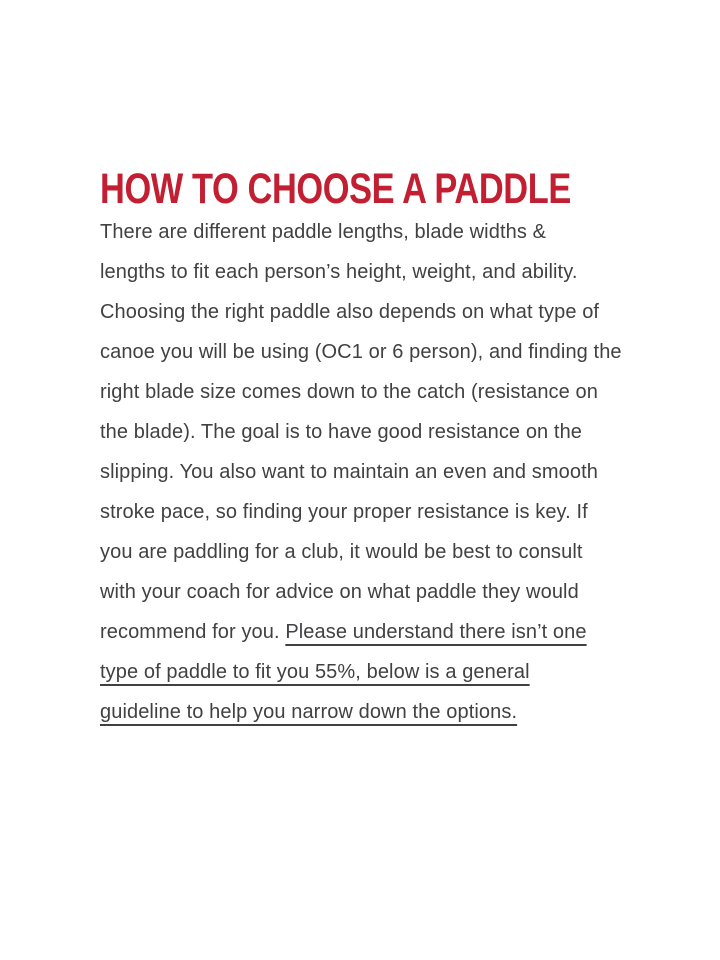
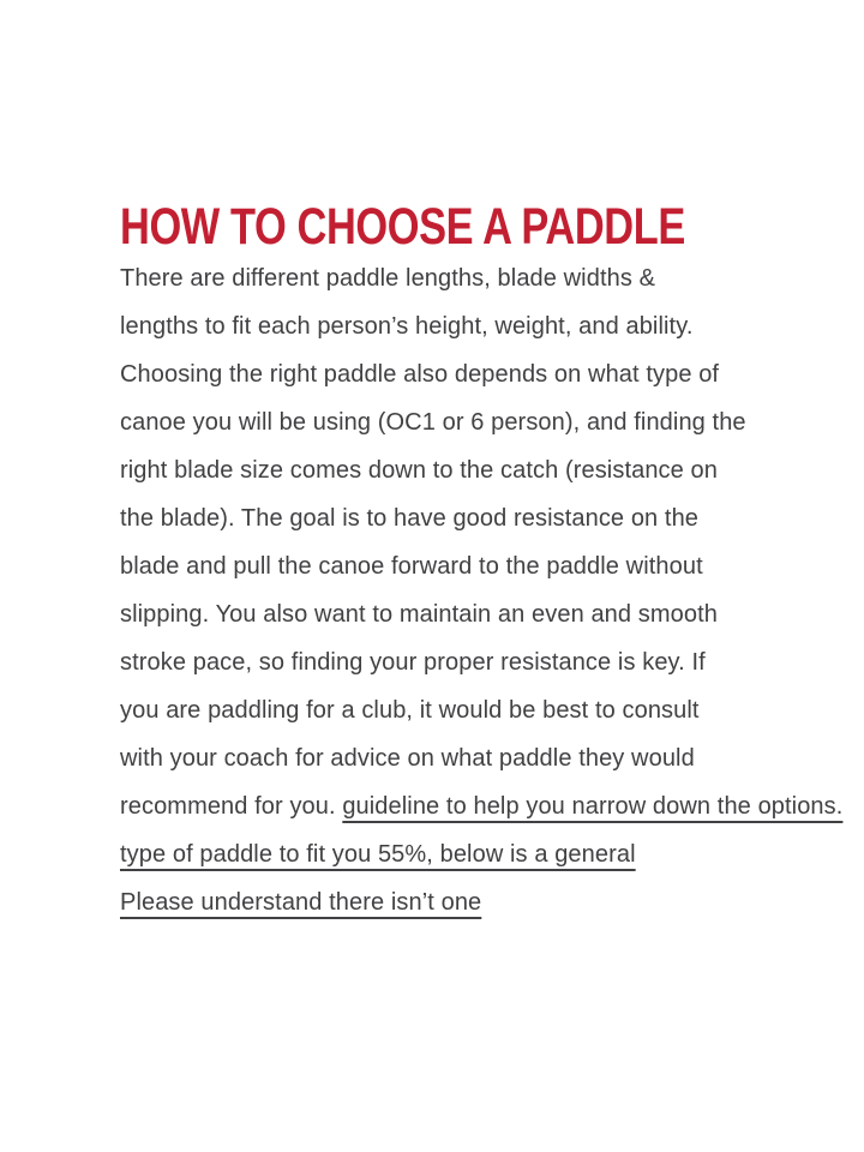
  HOW TO CHOOSE A PADDLE
  There are different paddle lengths, blade widths &
  lengths to fit each person’s height, weight, and ability.
  Choosing the right paddle also depends on what type of
  canoe you will be using (OC1 or 6 person), and finding the
  right blade size comes down to the catch (resistance on
  the blade). The goal is to have good resistance on the
+ blade and pull the canoe forward to the paddle without
  slipping. You also want to maintain an even and smooth
  stroke pace, so finding your proper resistance is key. If
  you are paddling for a club, it would be best to consult
  with your coach for advice on what paddle they would
- recommend for you. Please understand there isn’t one
+ recommend for you. guideline to help you narrow down the options.
  type of paddle to fit you 55%, below is a general
- guideline to help you narrow down the options.
+ Please understand there isn’t one
